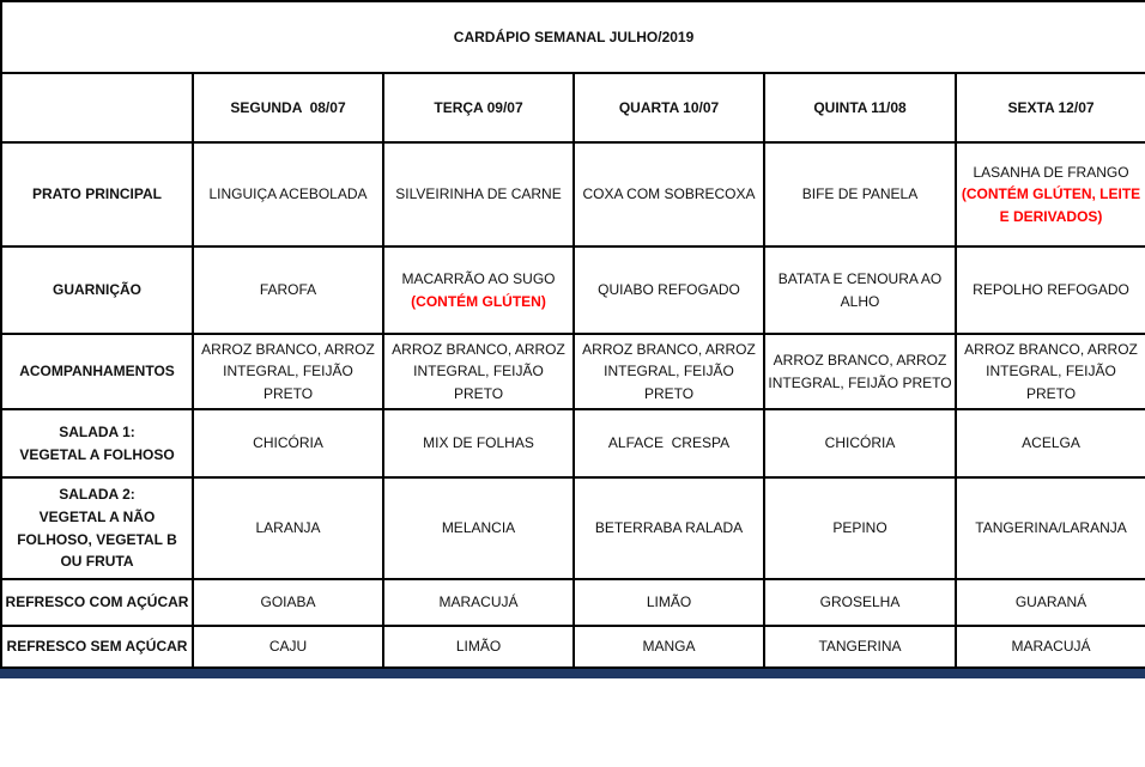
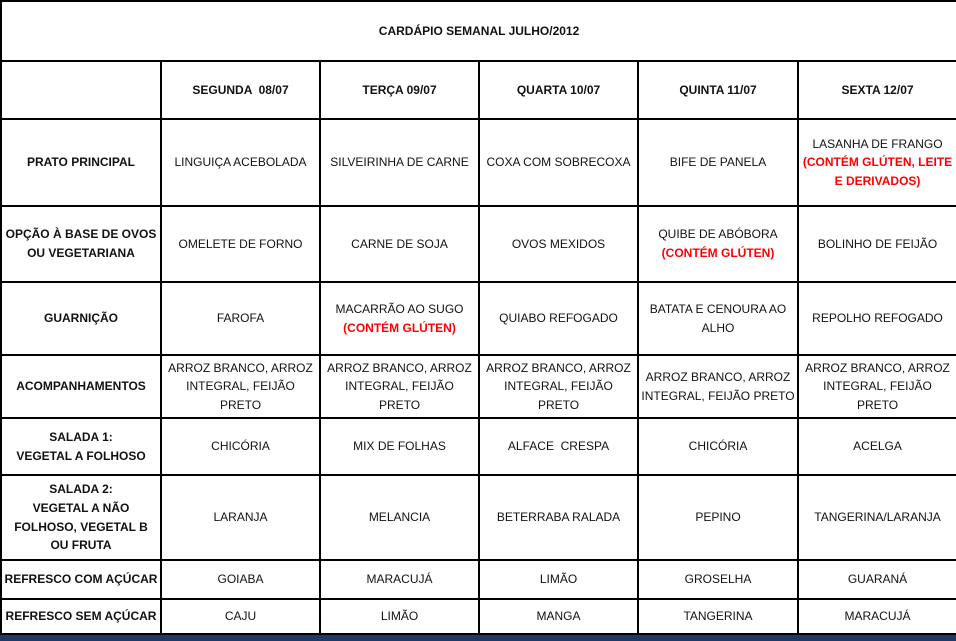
- CARDÁPIO SEMANAL JULHO/2019
+ CARDÁPIO SEMANAL JULHO/2012
- 	SEGUNDA 08/07	TERÇA 09/07	QUARTA 10/07	QUINTA 11/08	SEXTA 12/07
+ 	SEGUNDA 08/07	TERÇA 09/07	QUARTA 10/07	QUINTA 11/07	SEXTA 12/07
  PRATO PRINCIPAL	LINGUIÇA ACEBOLADA	SILVEIRINHA DE CARNE	COXA COM SOBRECOXA	BIFE DE PANELA	LASANHA DE FRANGO(CONTÉM GLÚTEN, LEITE E DERIVADOS)
+ OPÇÃO À BASE DE OVOS OU VEGETARIANA	OMELETE DE FORNO	CARNE DE SOJA	OVOS MEXIDOS	QUIBE DE ABÓBORA(CONTÉM GLÚTEN)	BOLINHO DE FEIJÃO
  GUARNIÇÃO	FAROFA	MACARRÃO AO SUGO(CONTÉM GLÚTEN)	QUIABO REFOGADO	BATATA E CENOURA AO ALHO	REPOLHO REFOGADO
  ACOMPANHAMENTOS	ARROZ BRANCO, ARROZ INTEGRAL, FEIJÃO PRETO	ARROZ BRANCO, ARROZ INTEGRAL, FEIJÃO PRETO	ARROZ BRANCO, ARROZ INTEGRAL, FEIJÃO PRETO	ARROZ BRANCO, ARROZ INTEGRAL, FEIJÃO PRETO	ARROZ BRANCO, ARROZ INTEGRAL, FEIJÃO PRETO
  SALADA 1: VEGETAL A FOLHOSO	CHICÓRIA	MIX DE FOLHAS	ALFACE CRESPA	CHICÓRIA	ACELGA
  SALADA 2: VEGETAL A NÃO FOLHOSO, VEGETAL B OU FRUTA	LARANJA	MELANCIA	BETERRABA RALADA	PEPINO	TANGERINA/LARANJA
  REFRESCO COM AÇÚCAR	GOIABA	MARACUJÁ	LIMÃO	GROSELHA	GUARANÁ
  REFRESCO SEM AÇÚCAR	CAJU	LIMÃO	MANGA	TANGERINA	MARACUJÁ
